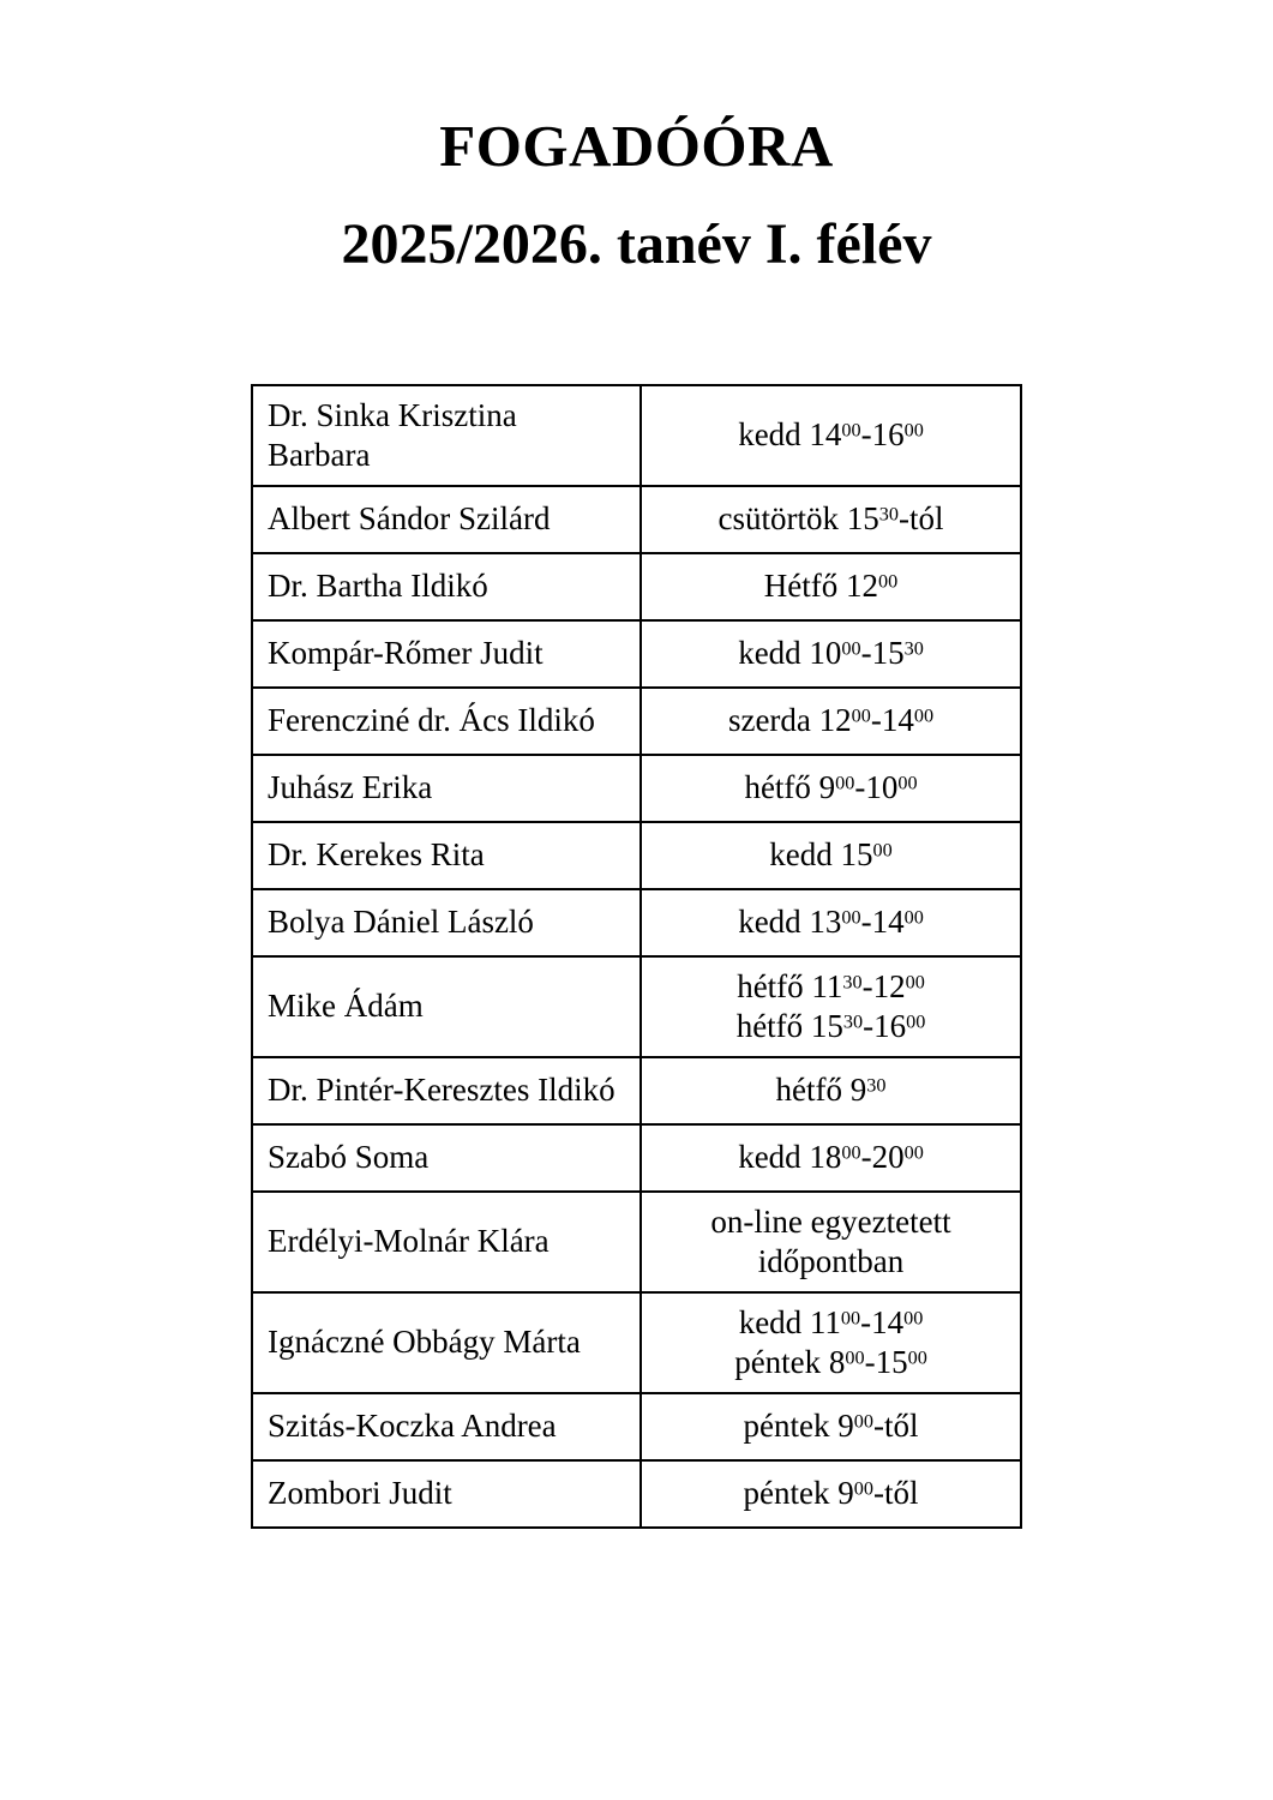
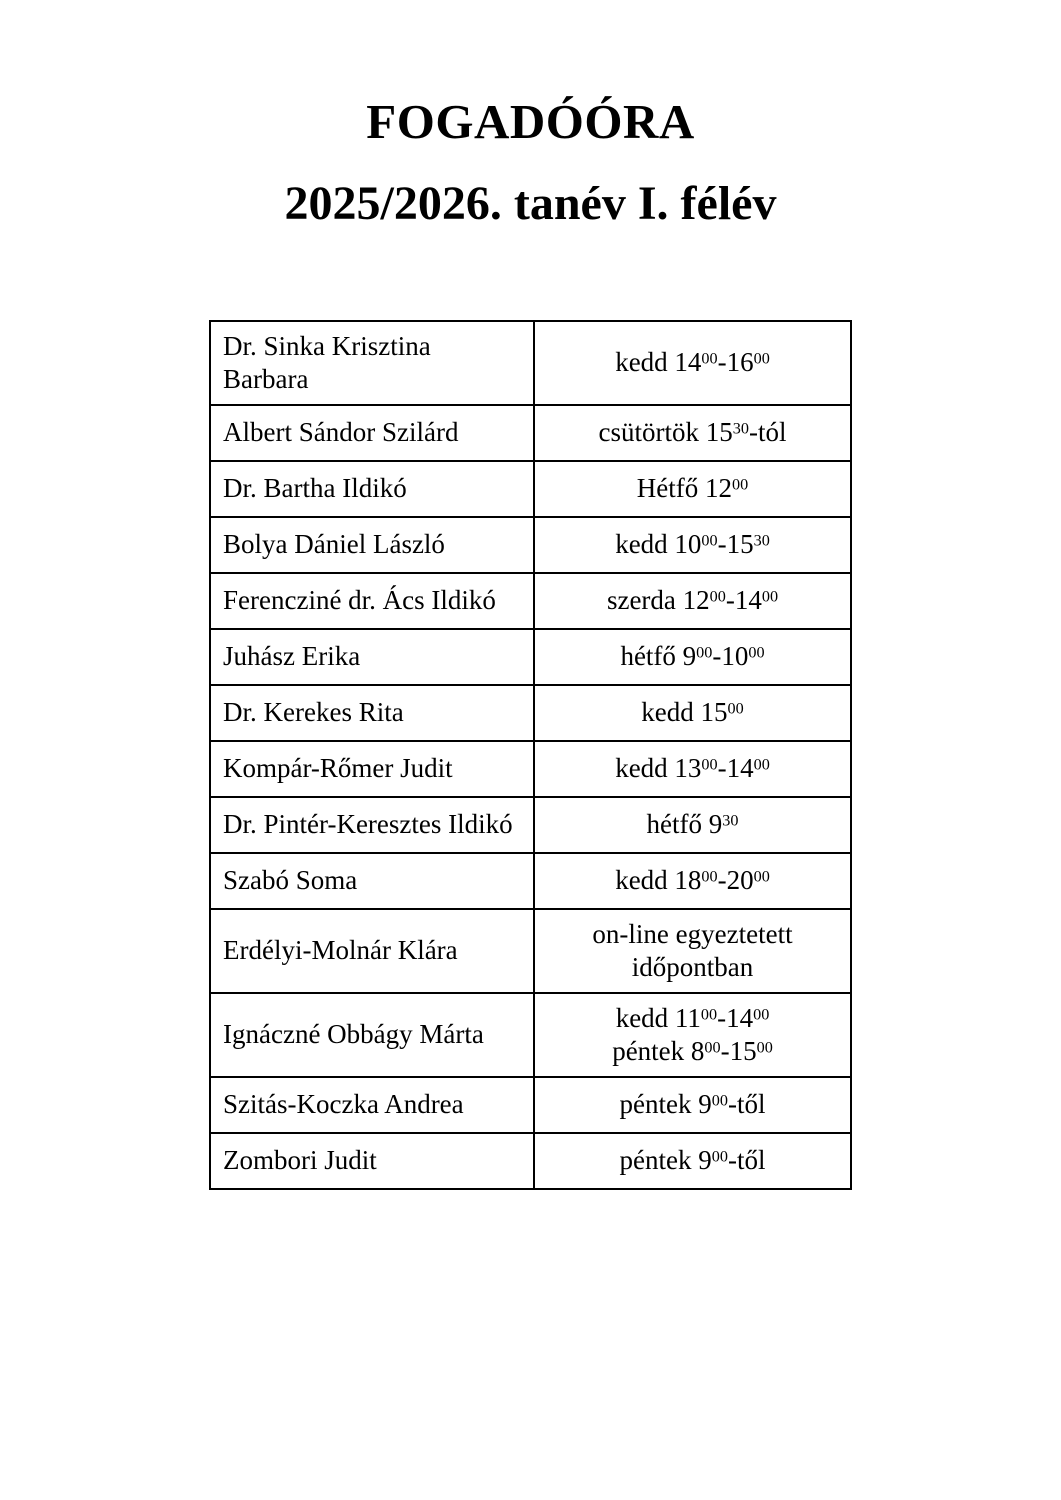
  FOGADÓÓRA
  2025/2026. tanév I. félév
  Dr. Sinka Krisztina Barbara	kedd 1400-1600
  Albert Sándor Szilárd	csütörtök 1530-tól
  Dr. Bartha Ildikó	Hétfő 1200
- Kompár-Rőmer Judit	kedd 1000-1530
+ Bolya Dániel László	kedd 1000-1530
  Ferencziné dr. Ács Ildikó	szerda 1200-1400
  Juhász Erika	hétfő 900-1000
  Dr. Kerekes Rita	kedd 1500
- Bolya Dániel László	kedd 1300-1400
+ Kompár-Rőmer Judit	kedd 1300-1400
- Mike Ádám	hétfő 1130-1200hétfő 1530-1600
  Dr. Pintér-Keresztes Ildikó	hétfő 930
  Szabó Soma	kedd 1800-2000
  Erdélyi-Molnár Klára	on-line egyeztetett időpontban
  Ignáczné Obbágy Márta	kedd 1100-1400péntek 800-1500
  Szitás-Koczka Andrea	péntek 900-től
  Zombori Judit	péntek 900-től
